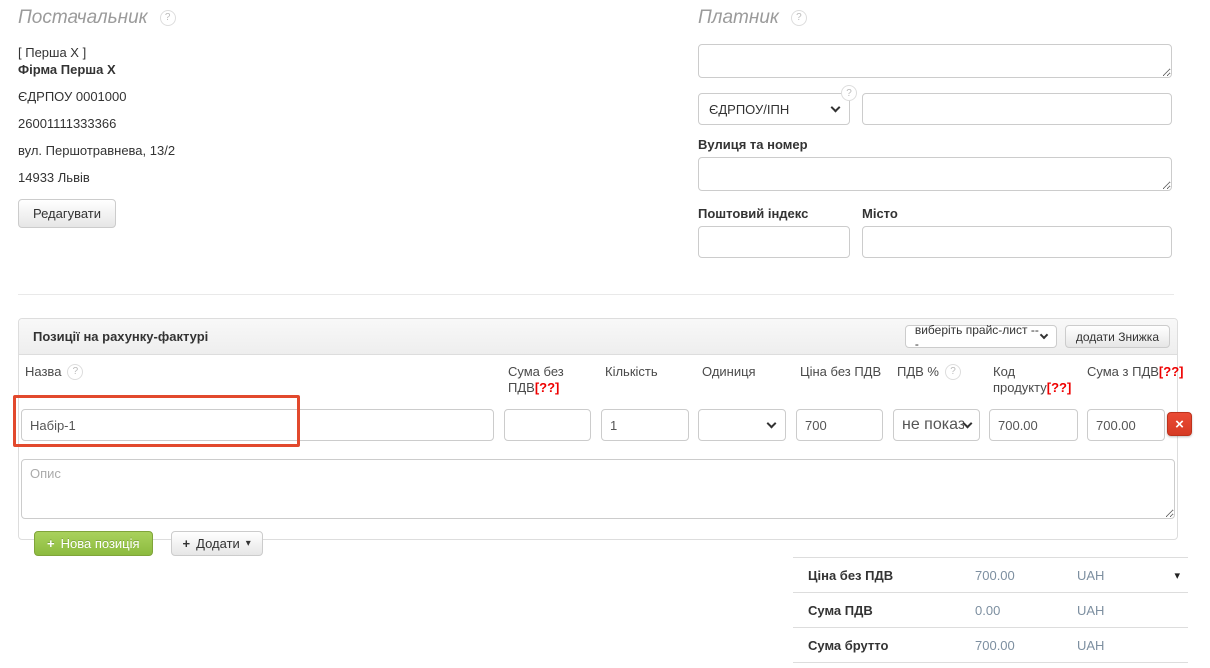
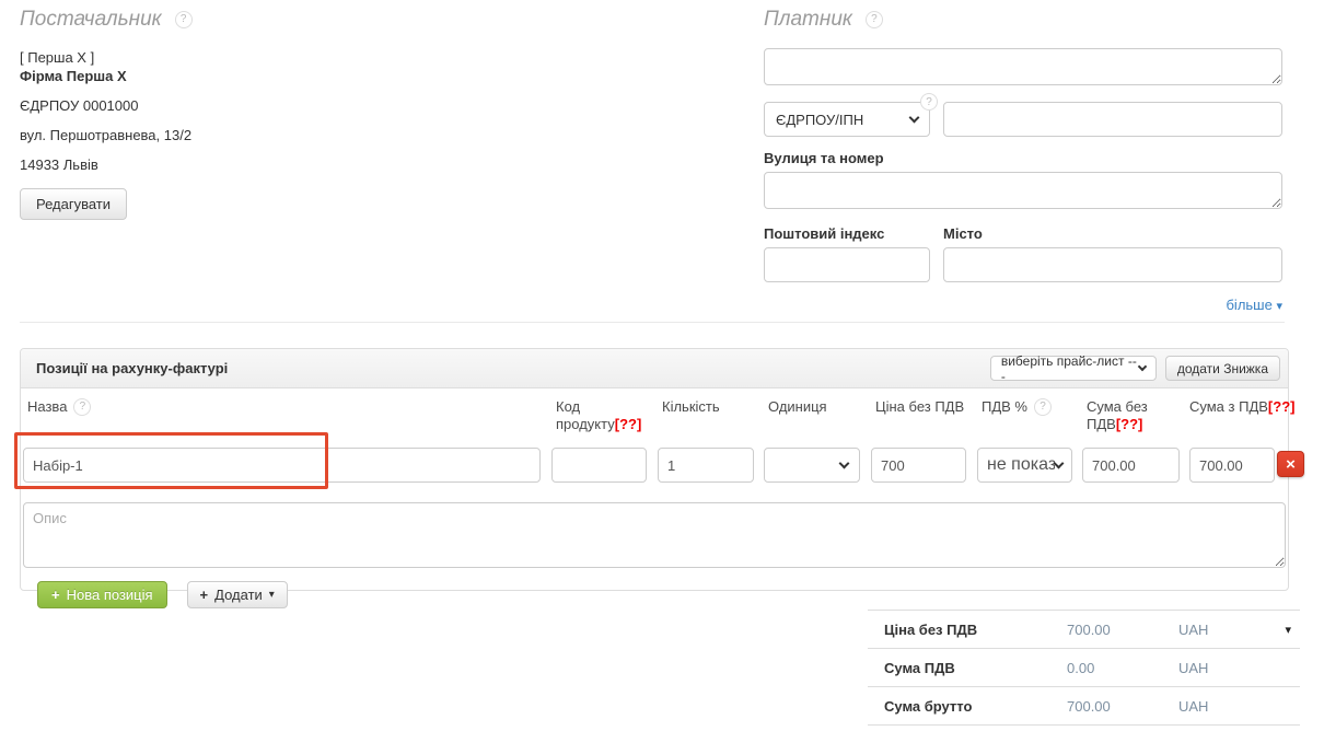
  Постачальник
  ?
  [ Перша Х ]
  Фірма Перша Х
  ЄДРПОУ 0001000
- 26001111333366
  вул. Першотравнева, 13/2
  14933 Львів
  Редагувати
  Платник
  ?
  ЄДРПОУ/ІПН
  ?
  Вулиця та номер
  Поштовий індекс
  Місто
+ більше ▾
  Позиції на рахунку-фактурі
  виберіть прайс-лист ---
  додати Знижка
  Назва
  ?
- Сума без ПДВ[??]
+ Код продукту[??]
  Кількість
  Одиниця
  Ціна без ПДВ
  ПДВ %
  ?
- Код продукту[??]
+ Сума без ПДВ[??]
  Сума з ПДВ[??]
  Набір-1
  1
  700
  не показ
  700.00
  700.00
  ×
  Опис
  +
  Нова позиція
  +
  Додати
  ▾
  Ціна без ПДВ
  700.00
  UAH
  ▾
  Сума ПДВ
  0.00
  UAH
  Сума брутто
  700.00
  UAH
